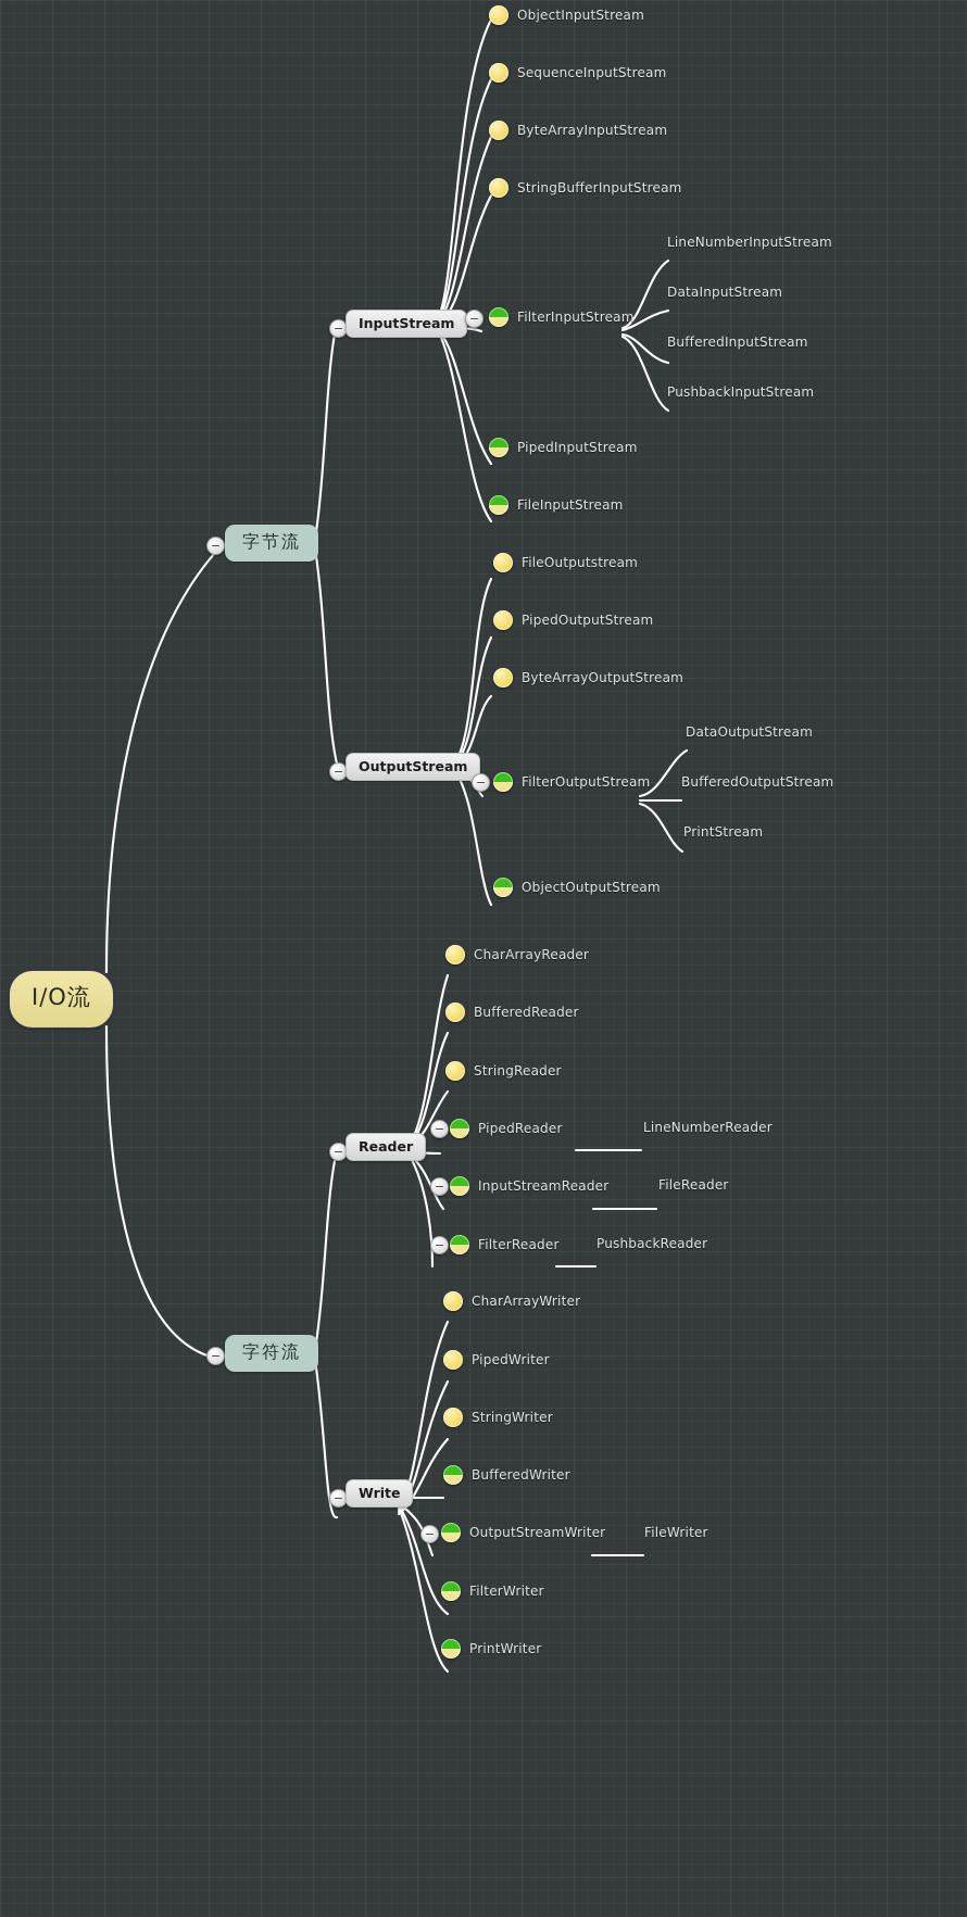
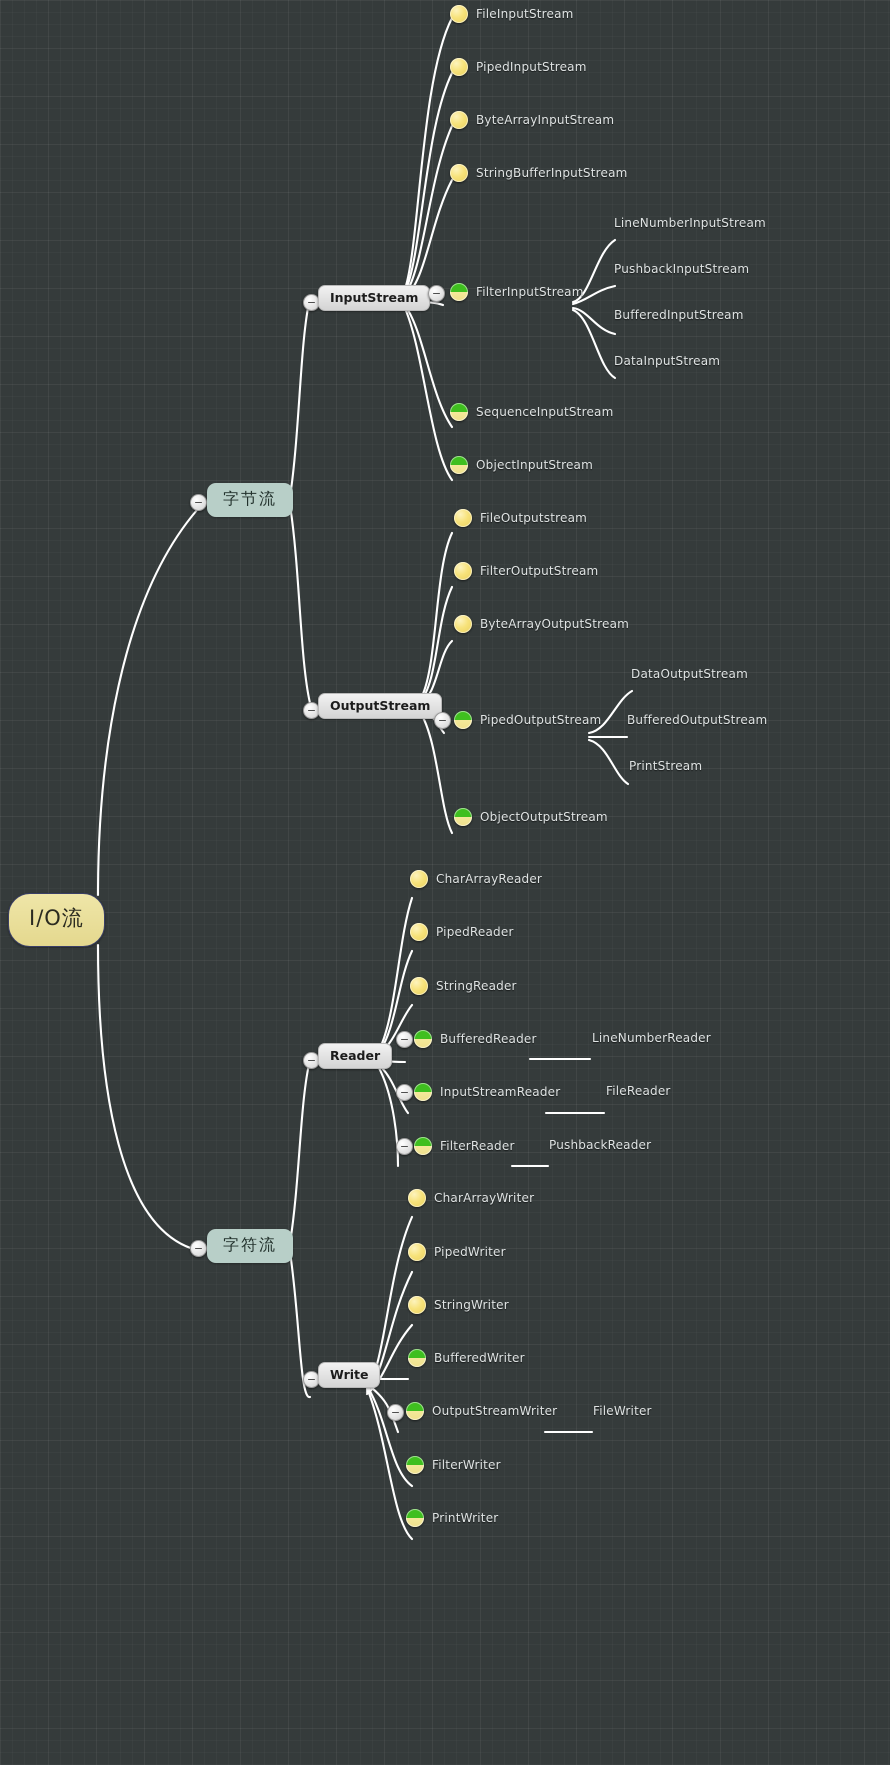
  I/O流
  字节流
  字符流
  InputStream
  OutputStream
  Reader
  Write
- ObjectInputStream
+ FileInputStream
- SequenceInputStream
+ PipedInputStream
  ByteArrayInputStream
  StringBufferInputStream
  FilterInputStream
- PipedInputStream
+ SequenceInputStream
- FileInputStream
+ ObjectInputStream
  LineNumberInputStream
- DataInputStream
+ PushbackInputStream
  BufferedInputStream
- PushbackInputStream
+ DataInputStream
  FileOutputstream
- PipedOutputStream
+ FilterOutputStream
  ByteArrayOutputStream
- FilterOutputStream
+ PipedOutputStream
  ObjectOutputStream
  DataOutputStream
  BufferedOutputStream
  PrintStream
  CharArrayReader
- BufferedReader
+ PipedReader
  StringReader
- PipedReader
+ BufferedReader
  InputStreamReader
  FilterReader
  LineNumberReader
  FileReader
  PushbackReader
  CharArrayWriter
  PipedWriter
  StringWriter
  BufferedWriter
  OutputStreamWriter
  FilterWriter
  PrintWriter
  FileWriter
